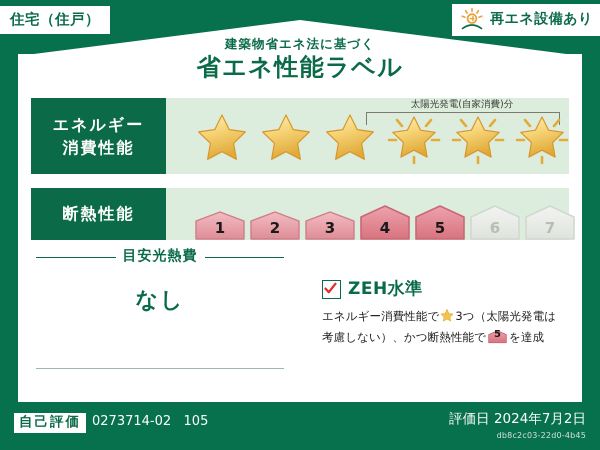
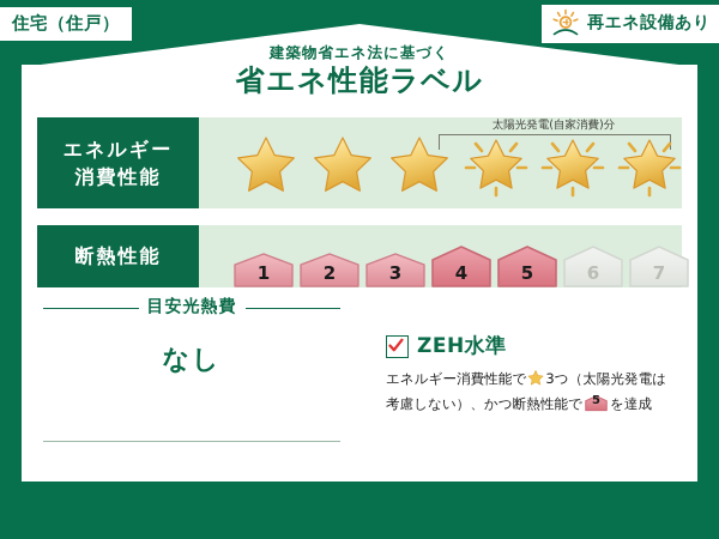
  住宅（住戸）
  再エネ設備あり
  建築物省エネ法に基づく
  省エネ性能ラベル
  エネルギー
  消費性能
  太陽光発電(自家消費)分
  断熱性能
  1
  2
  3
  4
  5
  6
  7
  目安光熱費
  なし
  ZEH水準
  エネルギー消費性能で 3つ（太陽光発電は考慮しない）、かつ断熱性能で
  5
  を達成
- 自己評価
- 0273714-02 105
- 評価日 2024年7月2日
- db8c2c03-22d0-4b45
